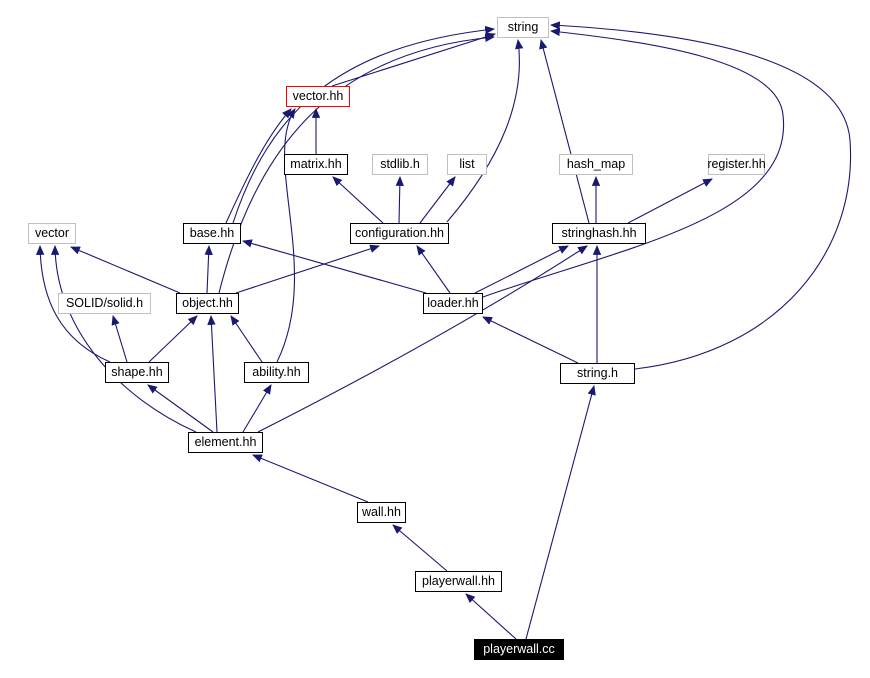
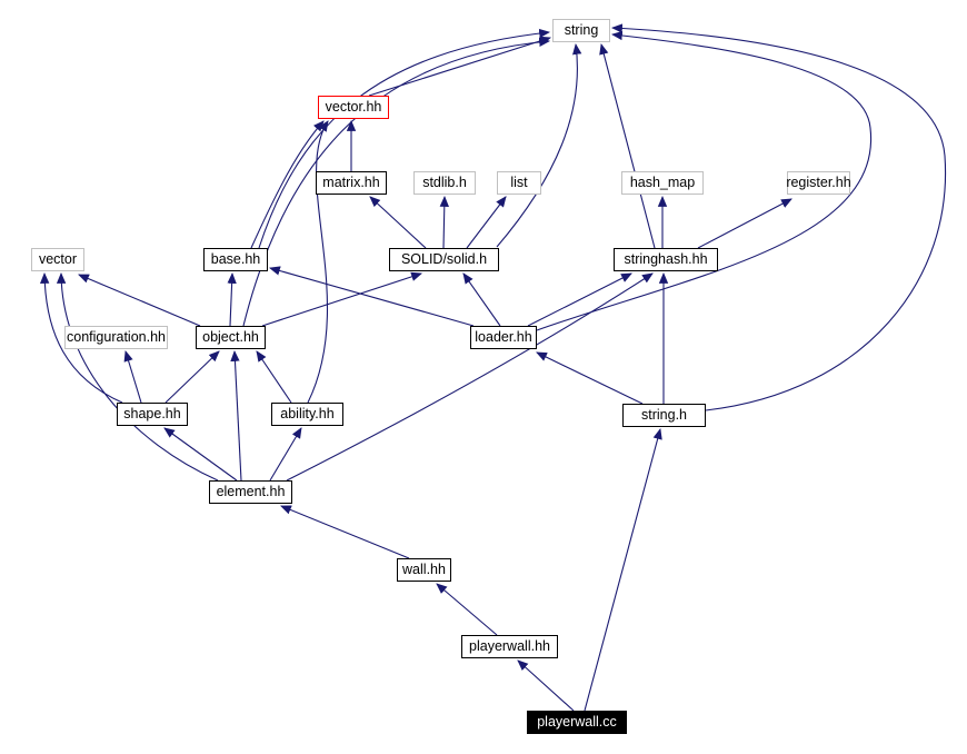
  string
  vector.hh
  matrix.hh
  stdlib.h
  list
  hash_map
  register.hh
  vector
  base.hh
- configuration.hh
+ SOLID/solid.h
  stringhash.hh
- SOLID/solid.h
+ configuration.hh
  object.hh
  loader.hh
  shape.hh
  ability.hh
  string.h
  element.hh
  wall.hh
  playerwall.hh
  playerwall.cc
